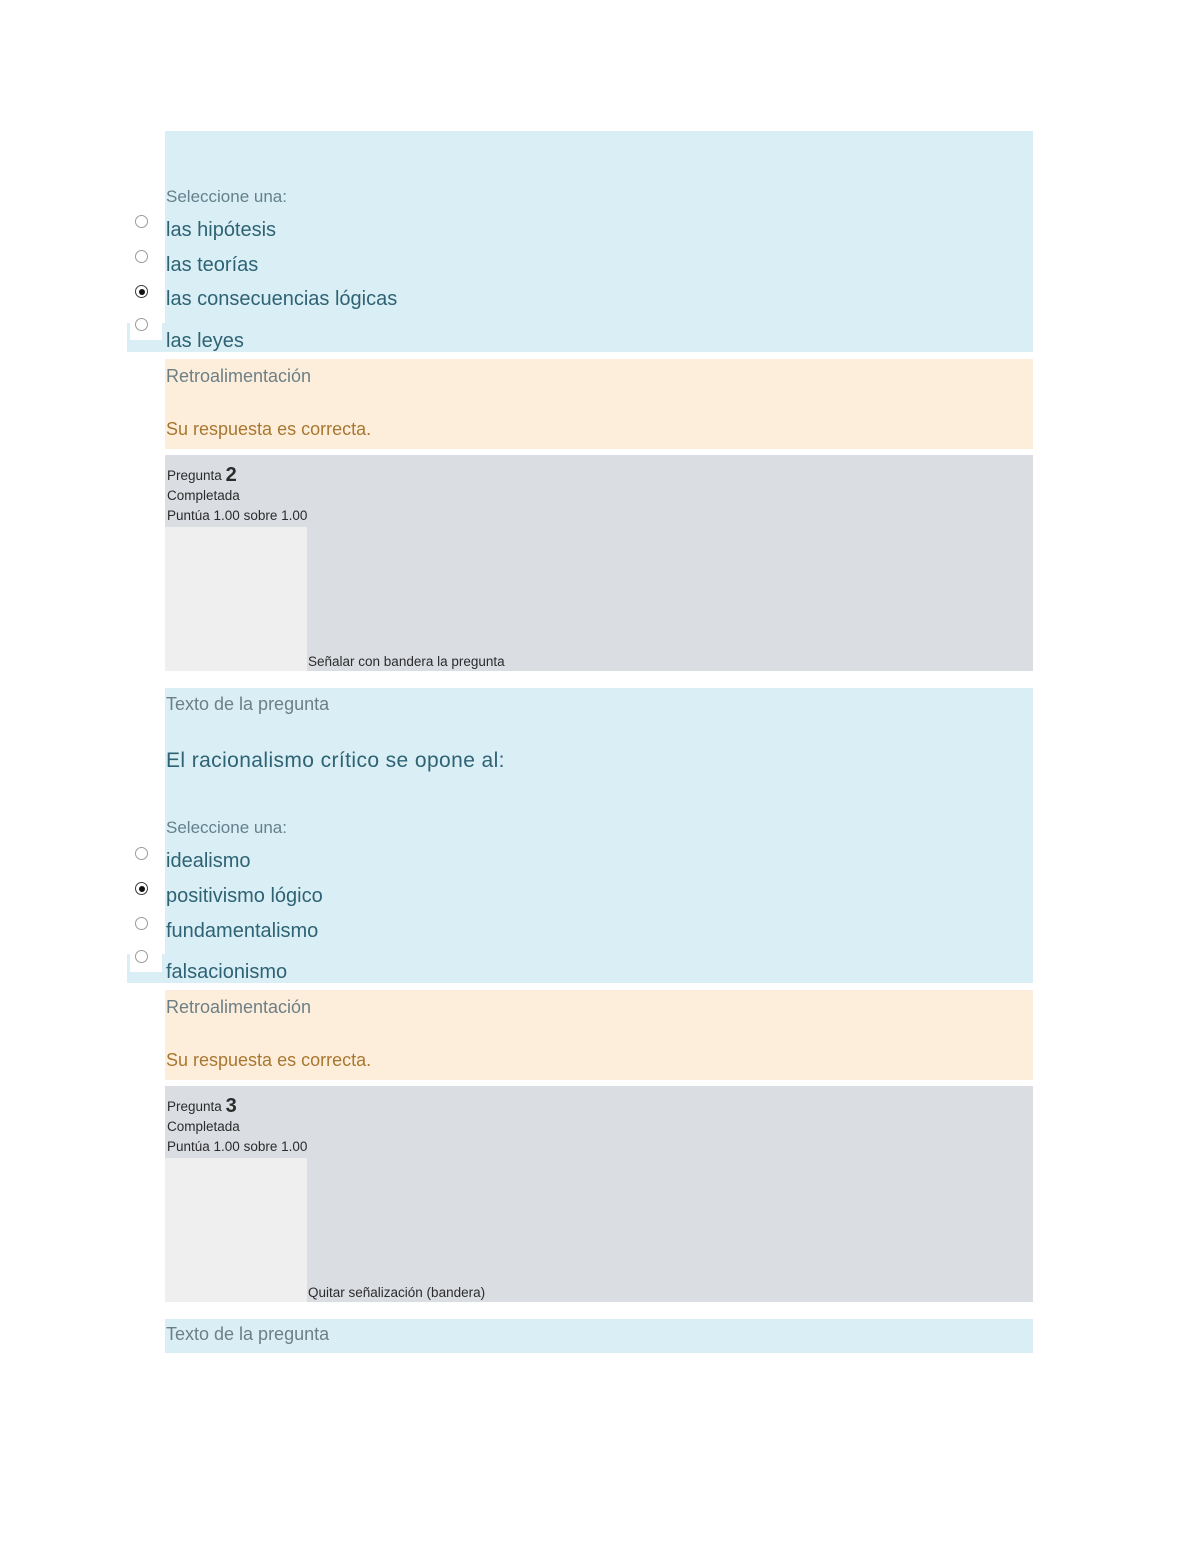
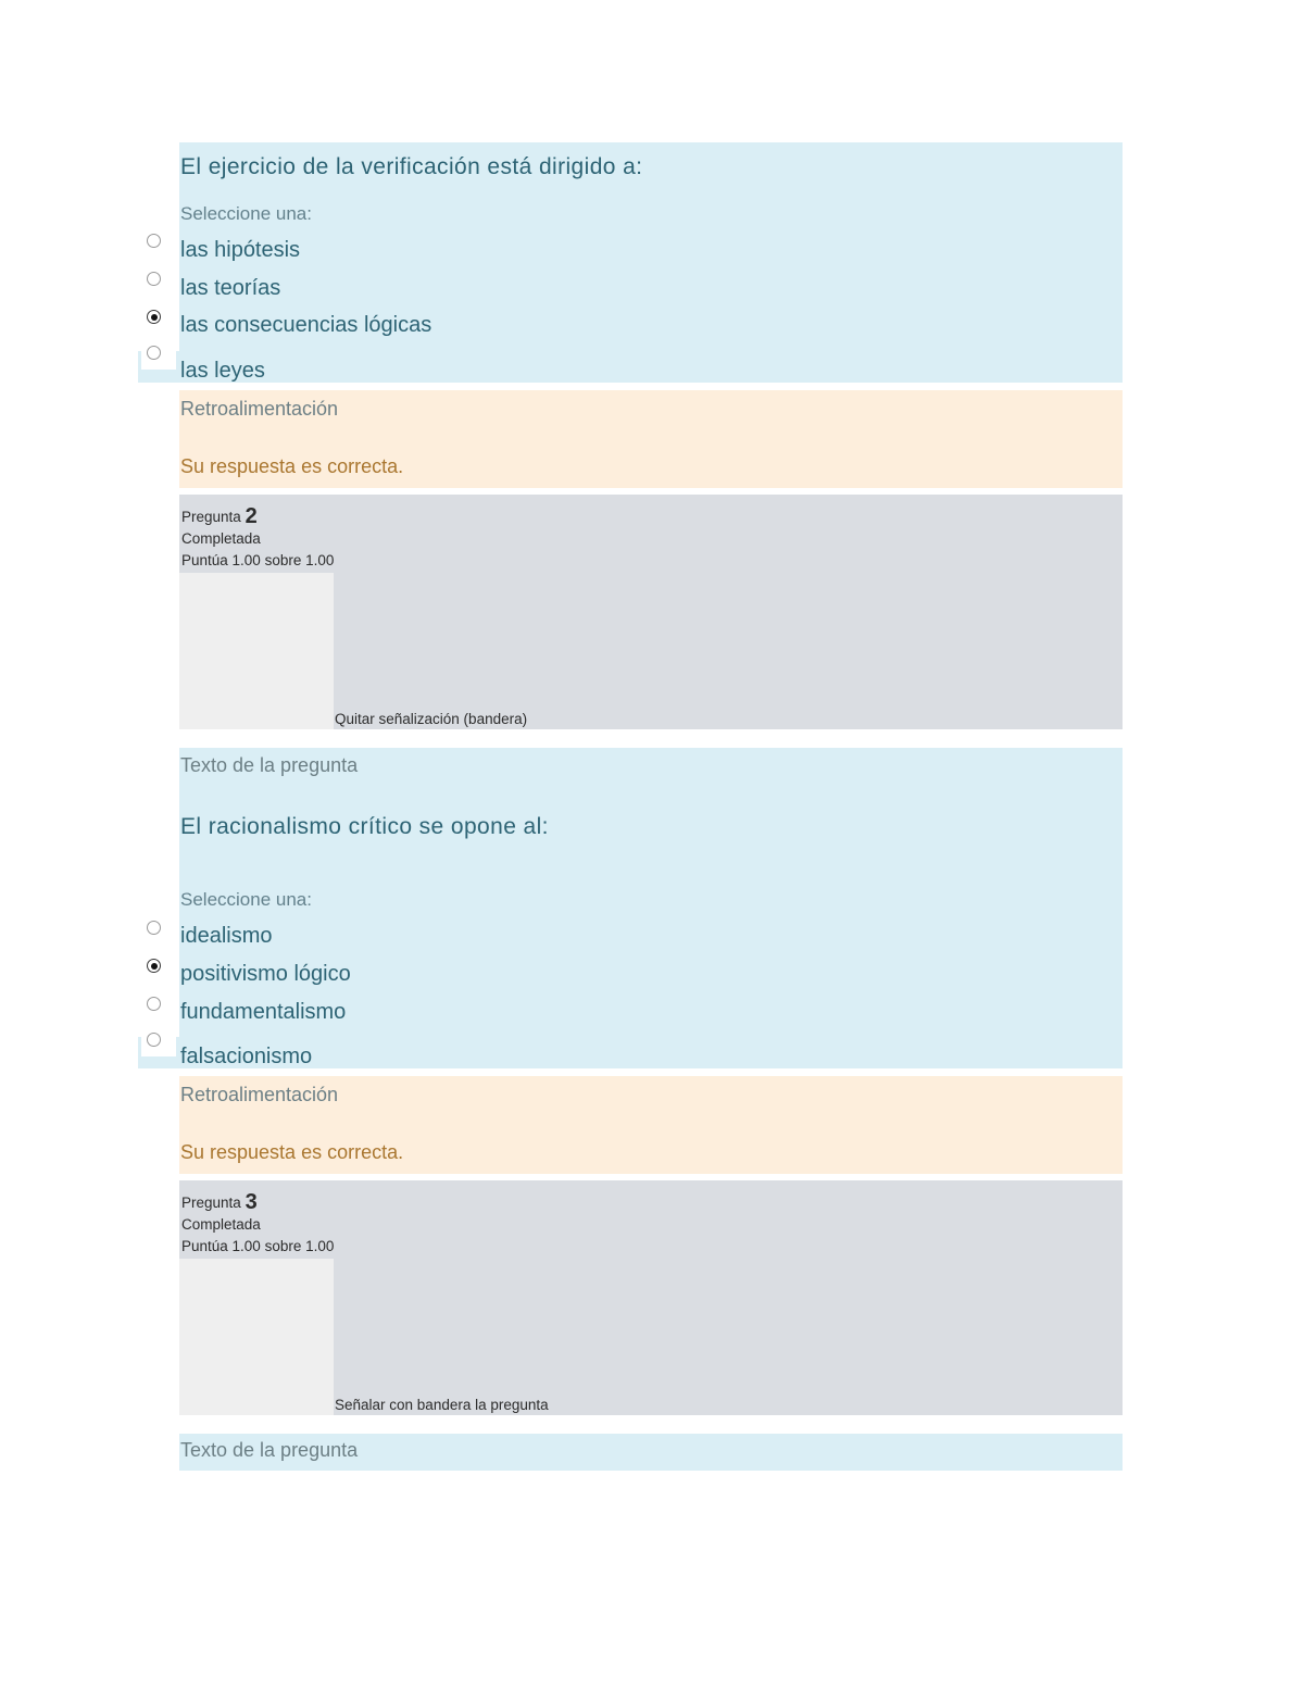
+ El ejercicio de la verificación está dirigido a:
  Seleccione una:
  las hipótesis
  las teorías
  las consecuencias lógicas
  las leyes
  Retroalimentación
  Su respuesta es correcta.
  Pregunta 2
  Completada
  Puntúa 1.00 sobre 1.00
- Señalar con bandera la pregunta
+ Quitar señalización (bandera)
  Texto de la pregunta
  El racionalismo crítico se opone al:
  Seleccione una:
  idealismo
  positivismo lógico
  fundamentalismo
  falsacionismo
  Retroalimentación
  Su respuesta es correcta.
  Pregunta 3
  Completada
  Puntúa 1.00 sobre 1.00
- Quitar señalización (bandera)
+ Señalar con bandera la pregunta
  Texto de la pregunta
